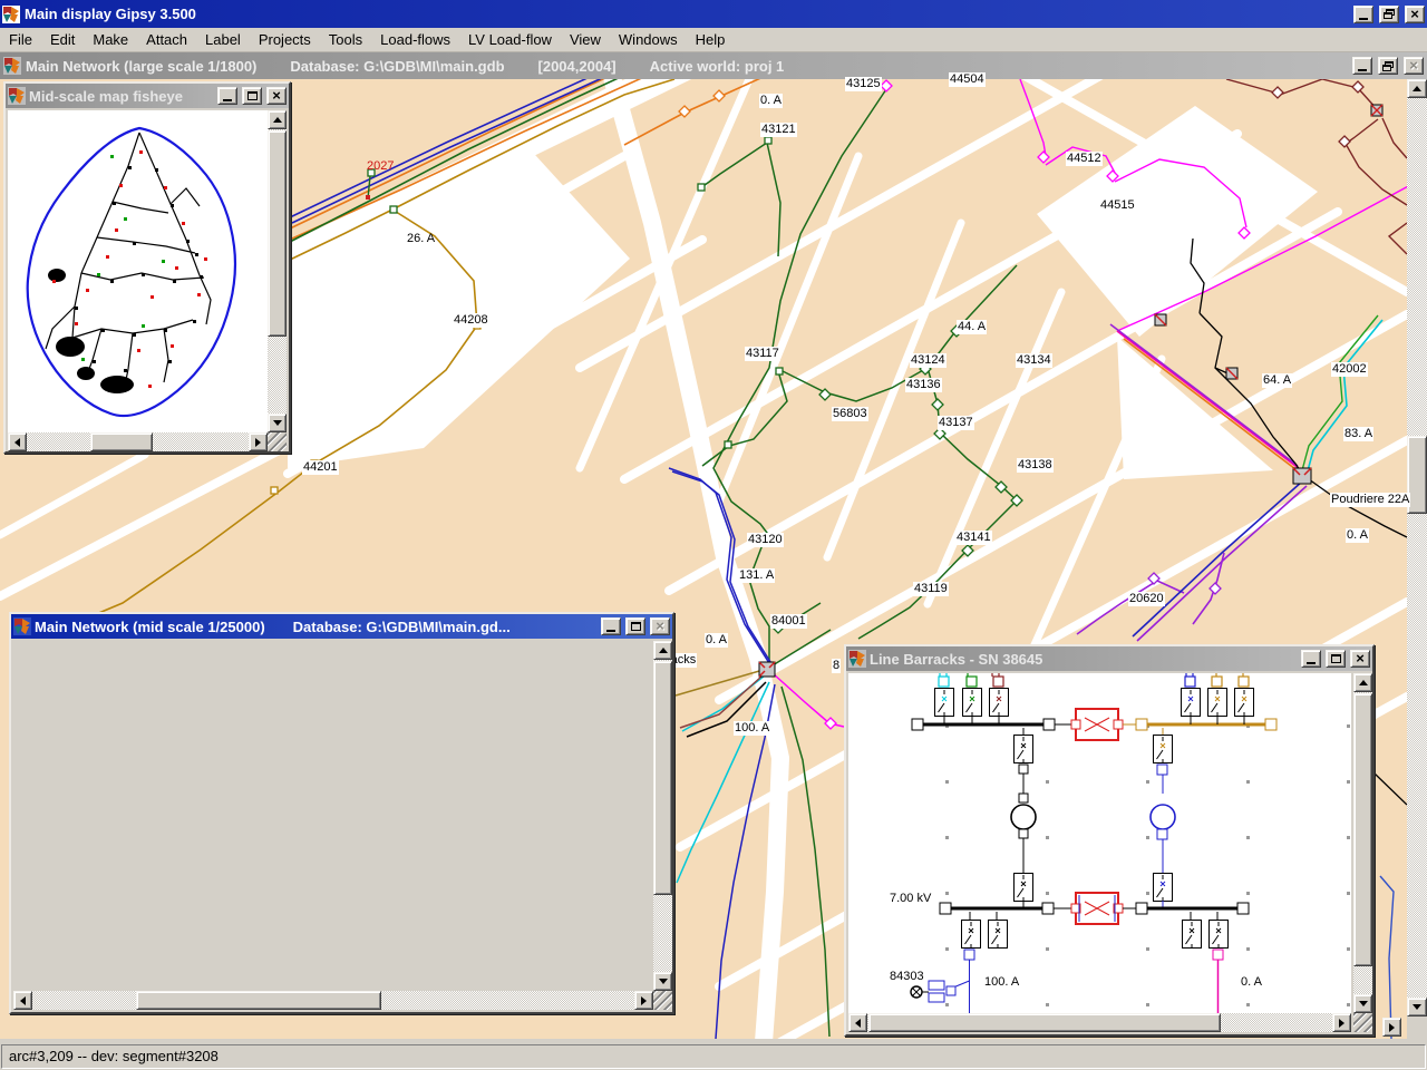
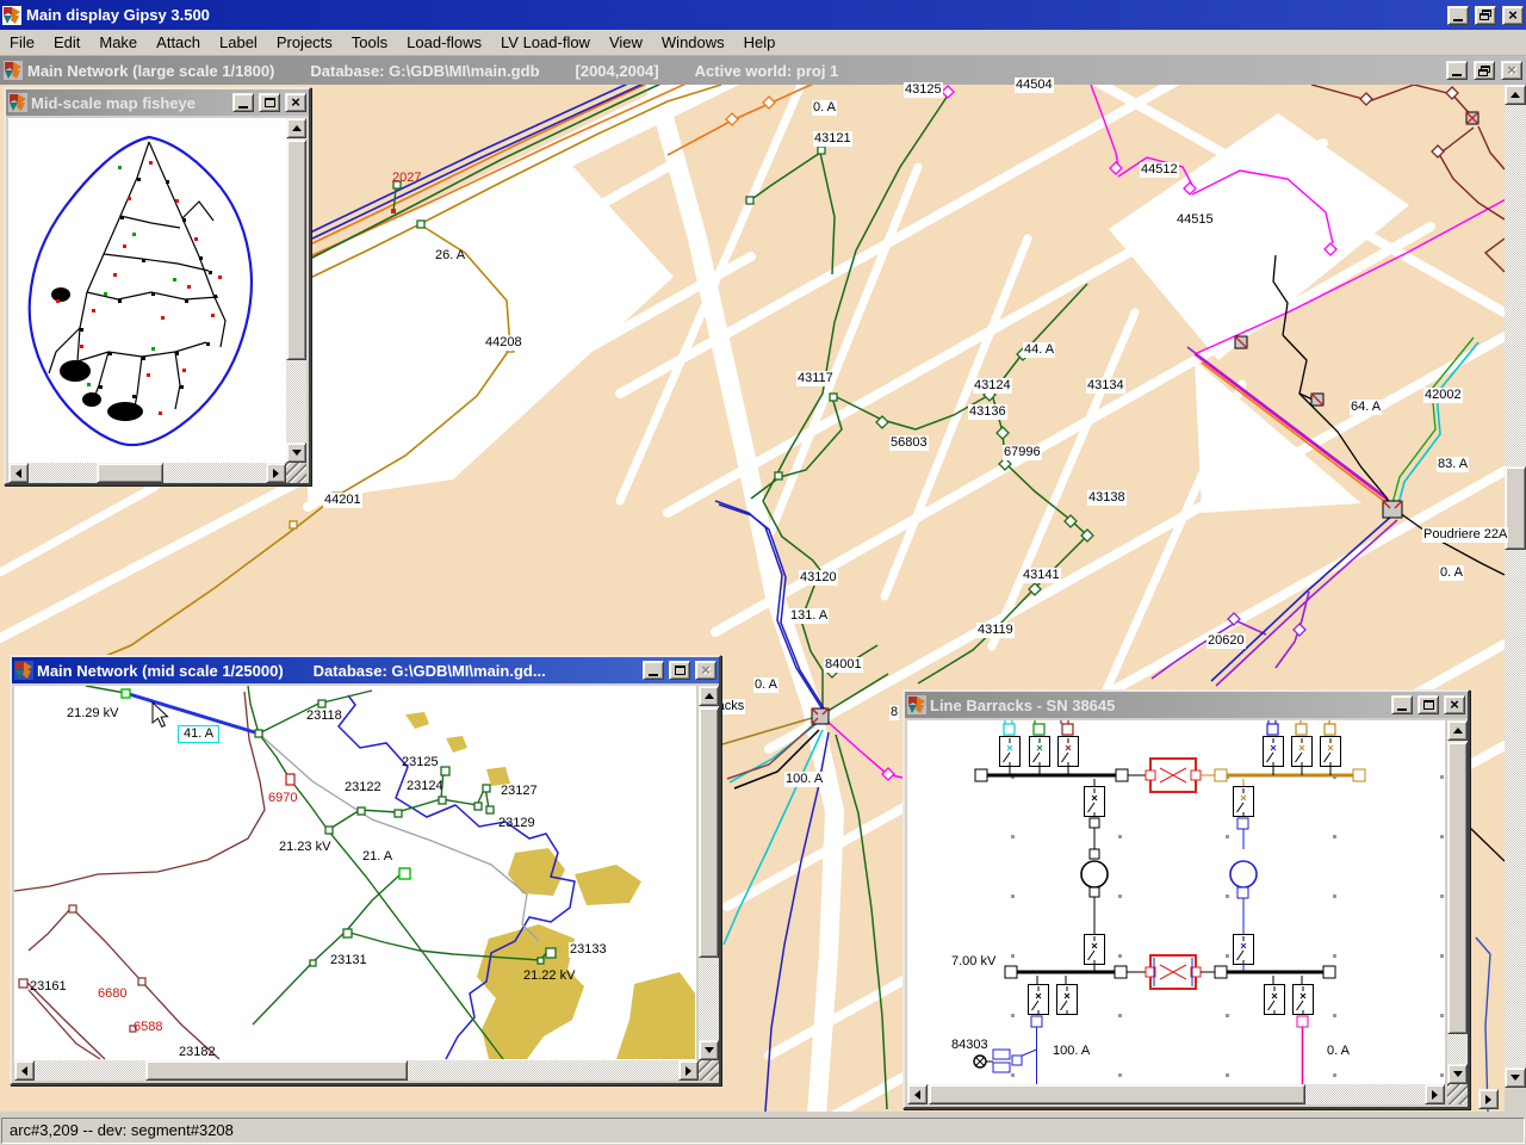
  Main display Gipsy 3.500
  ×
  File
  Edit
  Make
  Attach
  Label
  Projects
  Tools
  Load-flows
  LV Load-flow
  View
  Windows
  Help
  Main Network (large scale 1/1800)
  Database: G:\GDB\MI\main.gdb
  [2004,2004]
  Active world: proj 1
  ×
  43125
  0. A
  43121
  44504
  44512
  44515
  2027
  26. A
  44208
  44201
  43117
  44. A
  43124
  43134
  43136
  56803
- 43137
+ 67996
  64. A
  42002
  83. A
  43138
  43141
  Poudriere 22A
  0. A
  43120
  131. A
  43119
  20620
  84001
  0. A
  100. A
  8
  Mid-scale map fisheye
  ×
  Main Network (mid scale 1/25000)
  Database: G:\GDB\MI\main.gd...
  ×
+ 21.29 kV
+ 41. A
+ 23118
+ 6970
+ 21.23 kV
+ 23125
+ 23122
+ 23124
+ 23127
+ 23129
+ 21. A
+ 23131
+ 23161
+ 6680
+ 6588
+ 23182
+ 23133
+ 21.22 kV
  Line Barracks - SN 38645
  ×
  7.00 kV
  84303
  100. A
  0. A
  arc#3,209 -- dev: segment#3208
